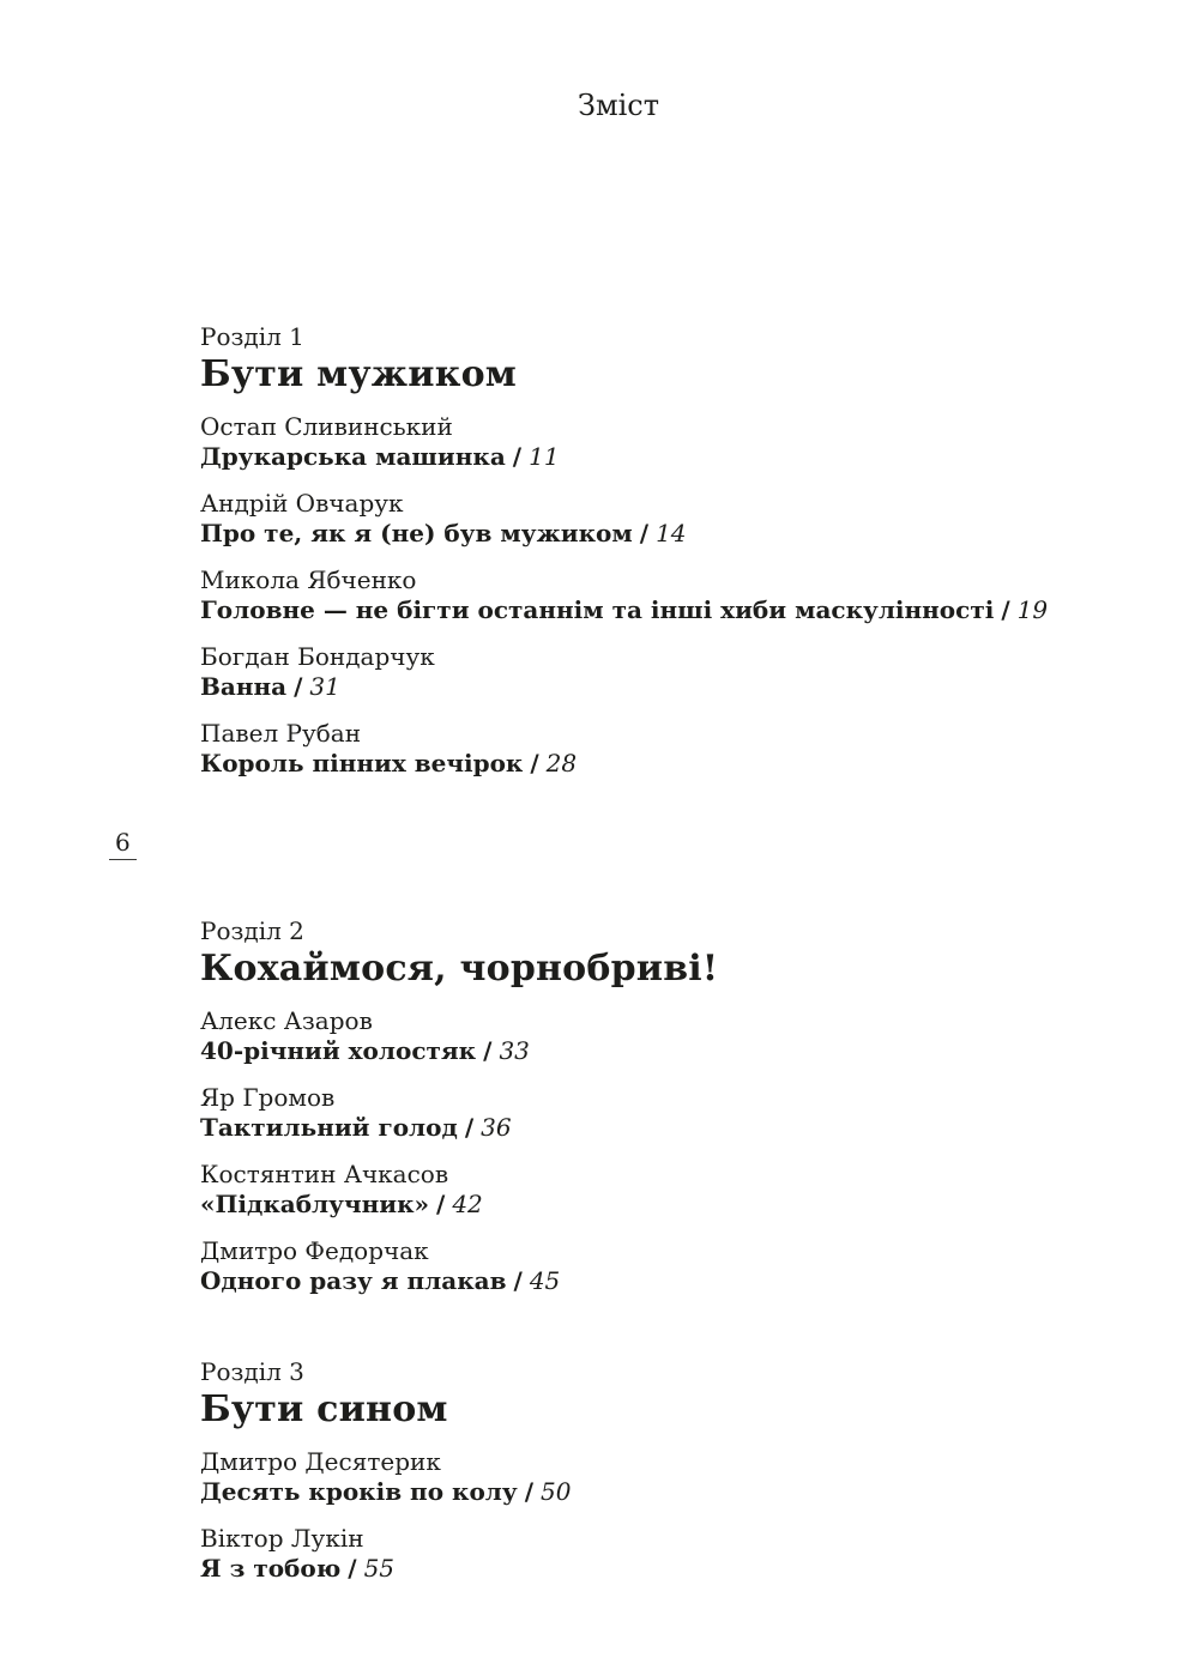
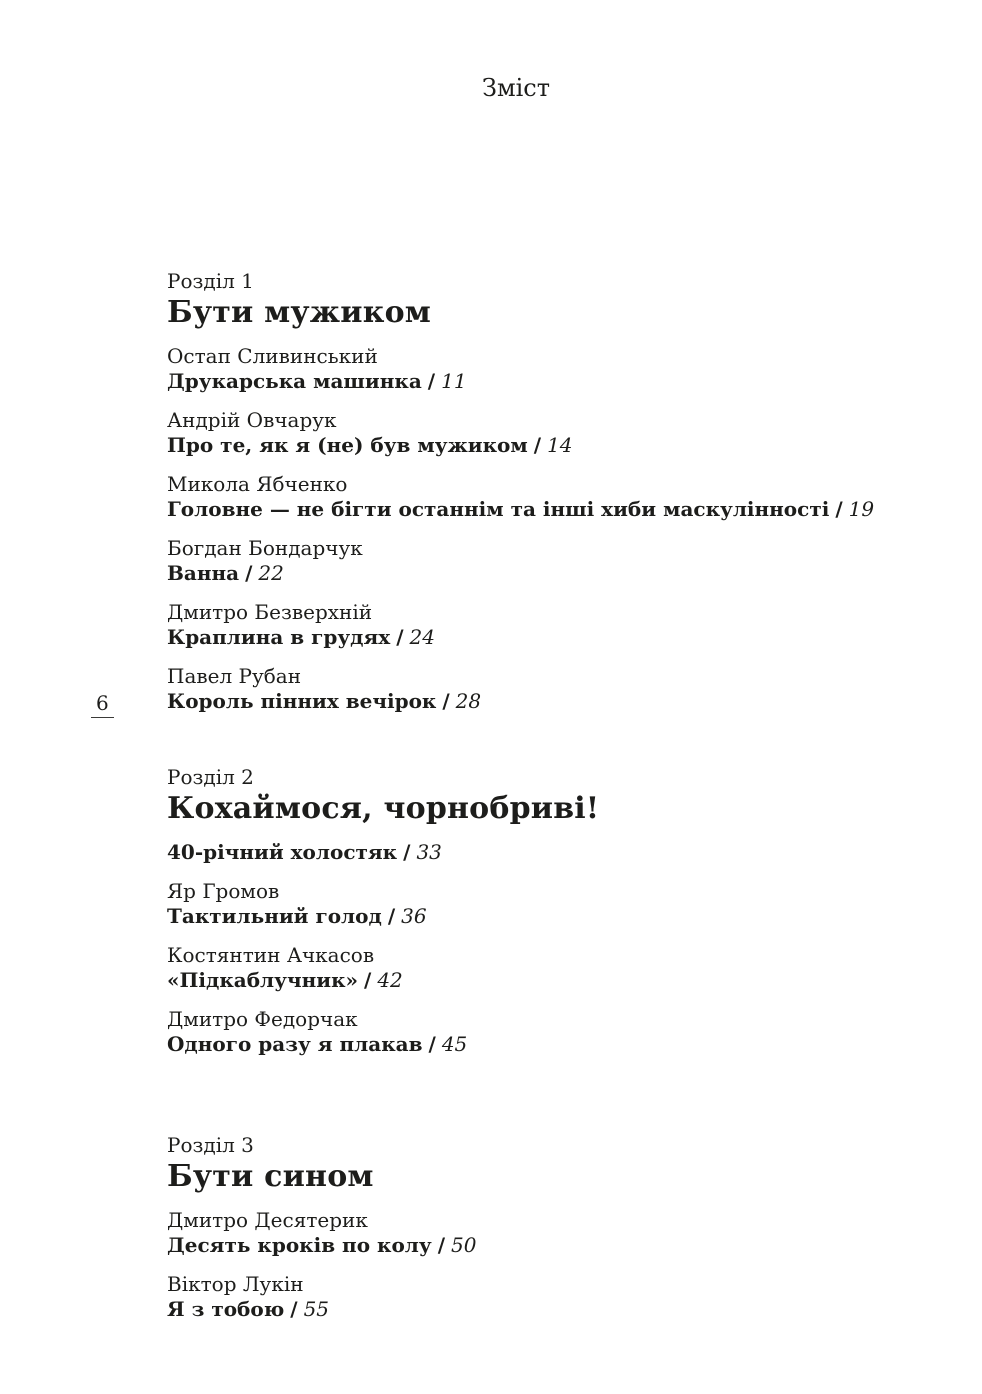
  6
  Зміст
  Розділ 1
  Бути мужиком
  Остап Сливинський
  Друкарська машинка / 11
  Андрій Овчарук
  Про те, як я (не) був мужиком / 14
  Микола Ябченко
  Головне — не бігти останнім та інші хиби маскулінності / 19
  Богдан Бондарчук
- Ванна / 31
+ Ванна / 22
+ Дмитро Безверхній
+ Краплина в грудях / 24
  Павел Рубан
  Король пінних вечірок / 28
  Розділ 2
  Кохаймося, чорнобриві!
- Алекс Азаров
  40-річний холостяк / 33
  Яр Громов
  Тактильний голод / 36
  Костянтин Ачкасов
  «Підкаблучник» / 42
  Дмитро Федорчак
  Одного разу я плакав / 45
  Розділ 3
  Бути сином
  Дмитро Десятерик
  Десять кроків по колу / 50
  Віктор Лукін
  Я з тобою / 55
